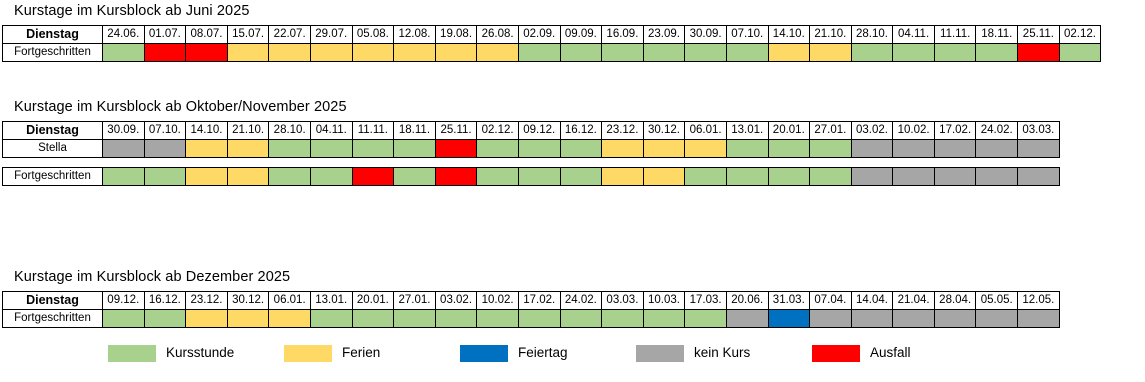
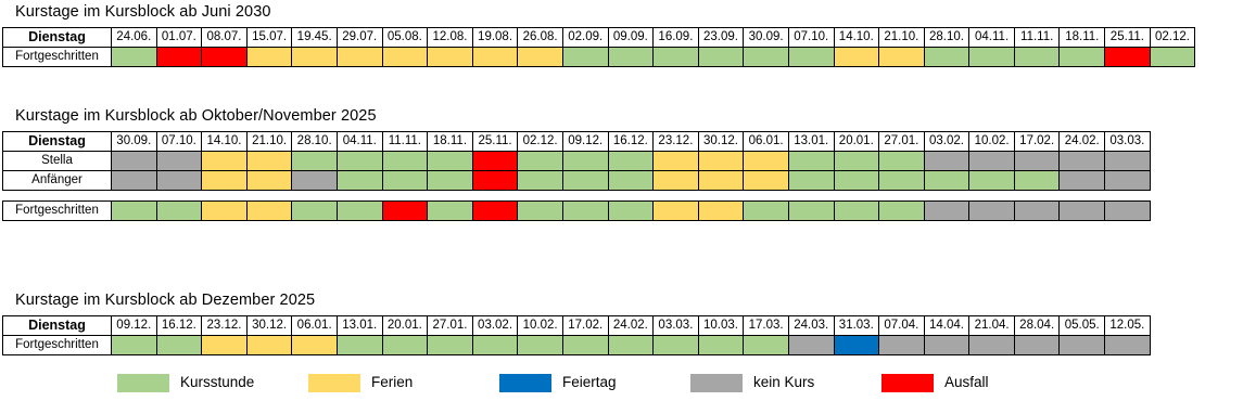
- Kurstage im Kursblock ab Juni 2025
+ Kurstage im Kursblock ab Juni 2030
- Dienstag	24.06.	01.07.	08.07.	15.07.	22.07.	29.07.	05.08.	12.08.	19.08.	26.08.	02.09.	09.09.	16.09.	23.09.	30.09.	07.10.	14.10.	21.10.	28.10.	04.11.	11.11.	18.11.	25.11.	02.12.
+ Dienstag	24.06.	01.07.	08.07.	15.07.	19.45.	29.07.	05.08.	12.08.	19.08.	26.08.	02.09.	09.09.	16.09.	23.09.	30.09.	07.10.	14.10.	21.10.	28.10.	04.11.	11.11.	18.11.	25.11.	02.12.
  Fortgeschritten
  Kurstage im Kursblock ab Oktober/November 2025
  Dienstag	30.09.	07.10.	14.10.	21.10.	28.10.	04.11.	11.11.	18.11.	25.11.	02.12.	09.12.	16.12.	23.12.	30.12.	06.01.	13.01.	20.01.	27.01.	03.02.	10.02.	17.02.	24.02.	03.03.
  Stella
+ Anfänger
  Fortgeschritten
  Kurstage im Kursblock ab Dezember 2025
- Dienstag	09.12.	16.12.	23.12.	30.12.	06.01.	13.01.	20.01.	27.01.	03.02.	10.02.	17.02.	24.02.	03.03.	10.03.	17.03.	20.06.	31.03.	07.04.	14.04.	21.04.	28.04.	05.05.	12.05.
+ Dienstag	09.12.	16.12.	23.12.	30.12.	06.01.	13.01.	20.01.	27.01.	03.02.	10.02.	17.02.	24.02.	03.03.	10.03.	17.03.	24.03.	31.03.	07.04.	14.04.	21.04.	28.04.	05.05.	12.05.
  Fortgeschritten
  Kursstunde
  Ferien
  Feiertag
  kein Kurs
  Ausfall
